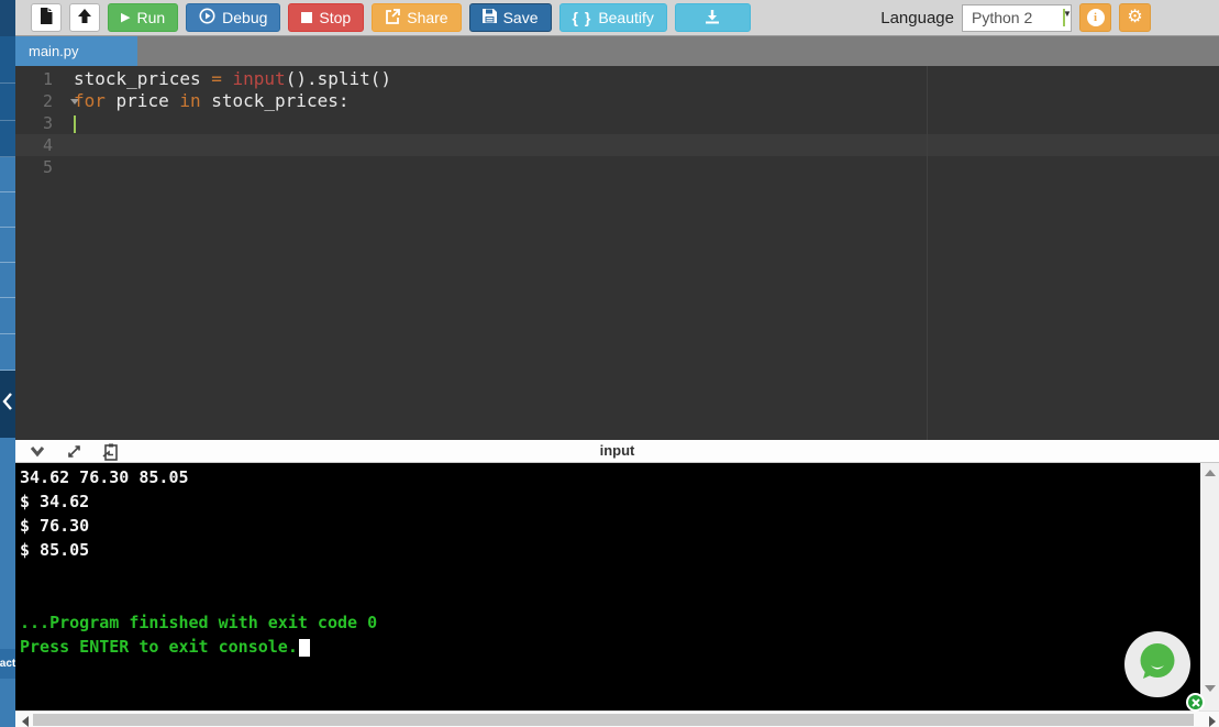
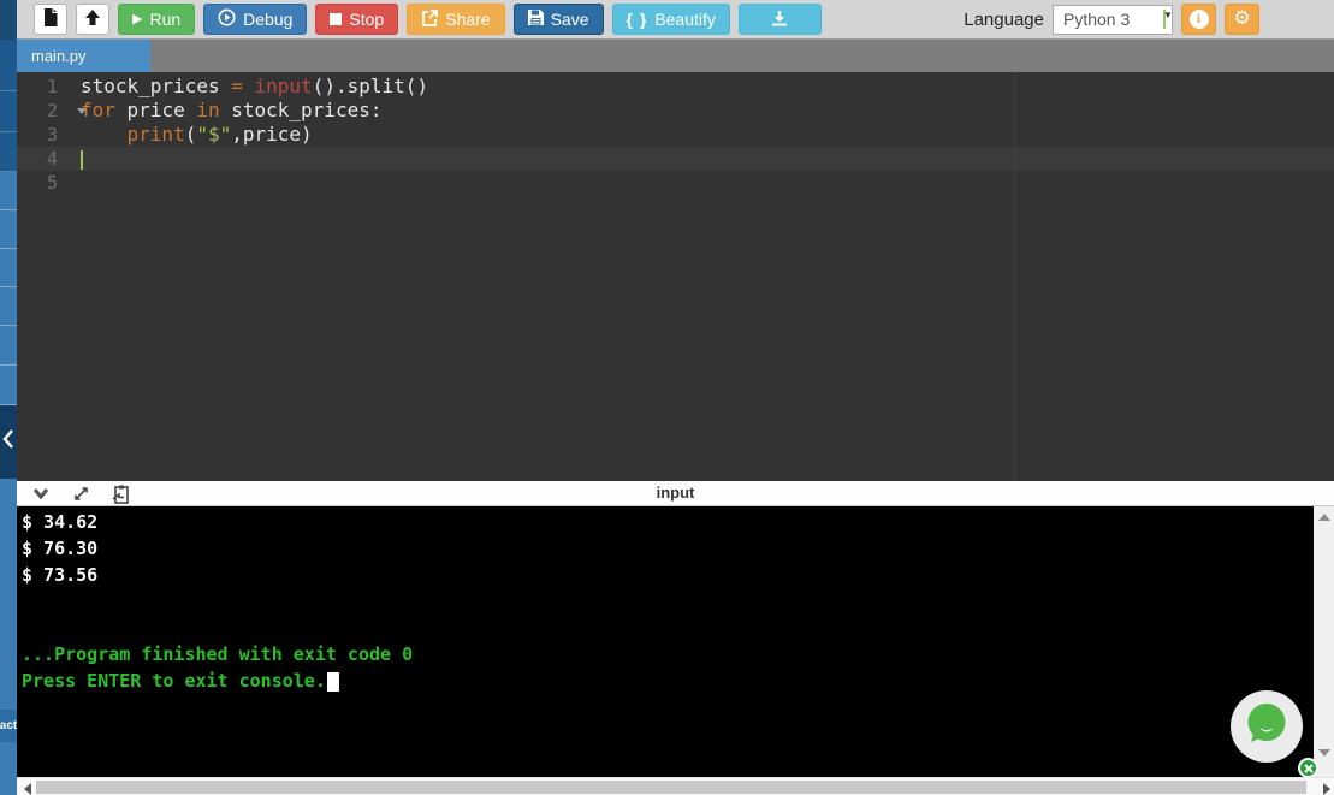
  act
  ▶
  Run
  Debug
  Stop
  Share
  Save
  { }
  Beautify
  Language
- Python 2
+ Python 3
  ▼
  i
  ⚙
  main.py
  1
  2
  3
  4
  5
  stock_prices = input().split()
  for price in stock_prices:
+ print("$",price)
  input
- 34.62 76.30 85.05
  $ 34.62
  $ 76.30
- $ 85.05
+ $ 73.56
  ...Program finished with exit code 0
  Press ENTER to exit console.
